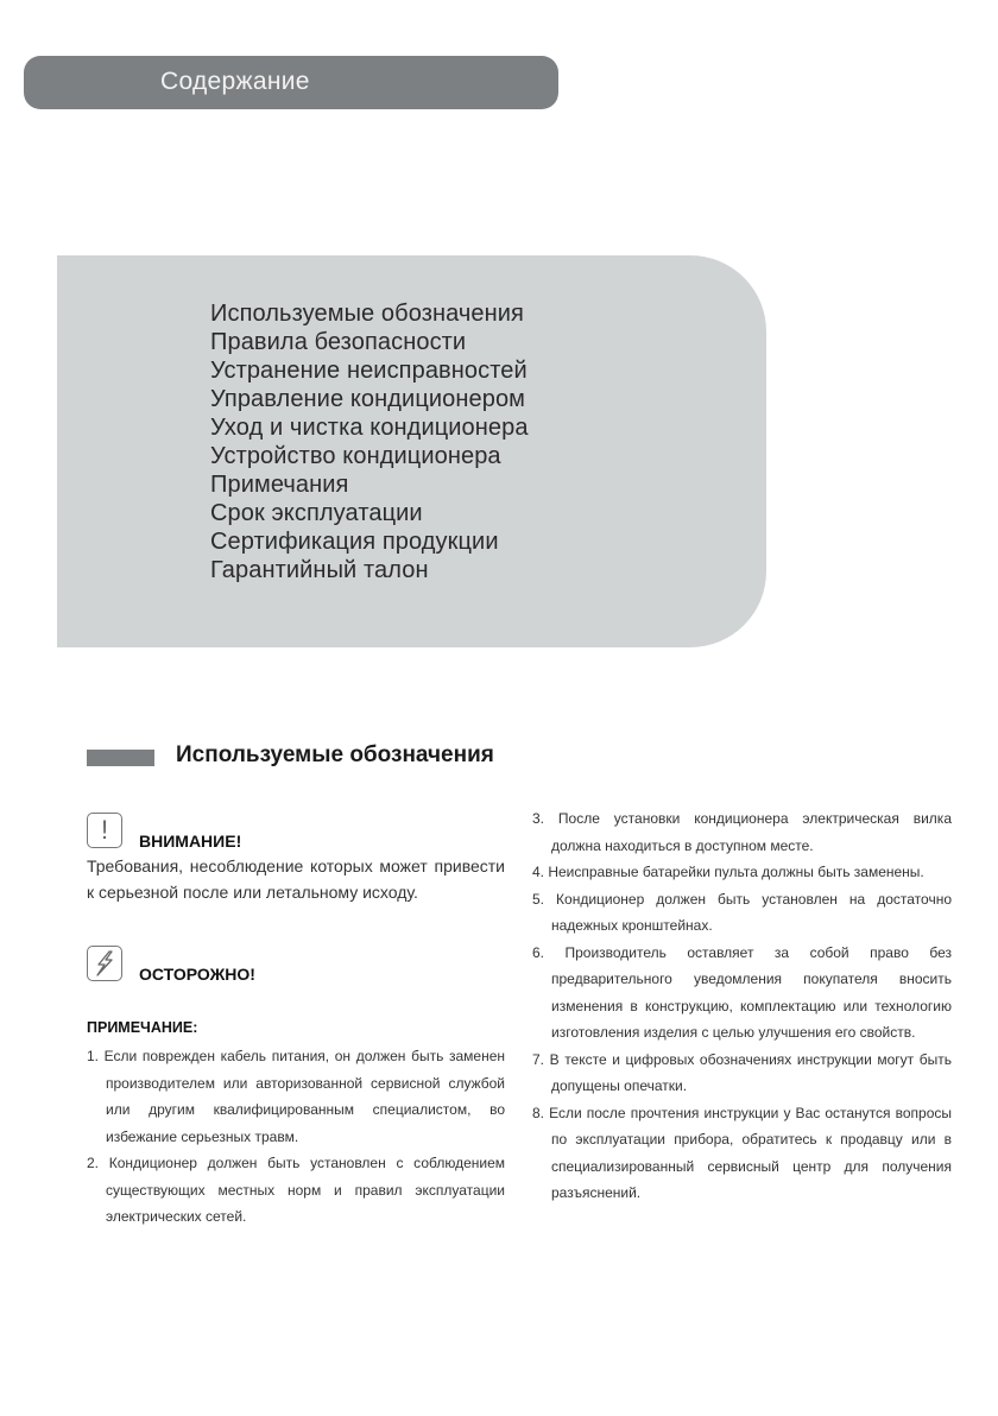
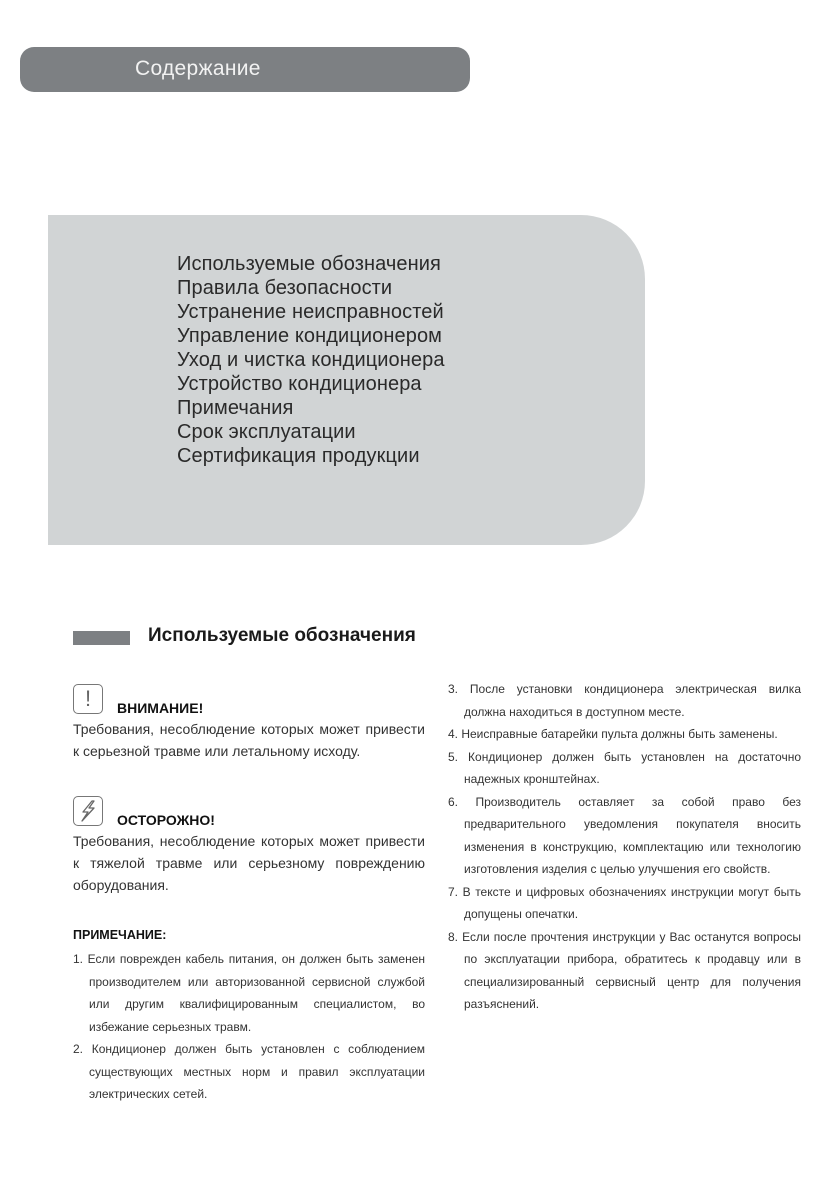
  Содержание
  Используемые обозначения
  Правила безопасности
  Устранение неисправностей
  Управление кондиционером
  Уход и чистка кондиционера
  Устройство кондиционера
  Примечания
  Срок эксплуатации
  Сертификация продукции
- Гарантийный талон
  Используемые обозначения
  ВНИМАНИЕ!
- Требования, несоблюдение которых может привести к серьезной после или летальному исходу.
+ Требования, несоблюдение которых может привести к серьезной травме или летальному исходу.
  ОСТОРОЖНО!
+ Требования, несоблюдение которых может привести к тяжелой травме или серьезному повреждению оборудования.
  ПРИМЕЧАНИЕ:
  1. Если поврежден кабель питания, он должен быть заменен производителем или авторизованной сервисной службой или другим квалифицированным специалистом, во избежание серьезных травм.
  2. Кондиционер должен быть установлен с соблюдением существующих местных норм и правил эксплуатации электрических сетей.
  3. После установки кондиционера электрическая вилка должна находиться в доступном месте.
  4. Неисправные батарейки пульта должны быть заменены.
  5. Кондиционер должен быть установлен на достаточно надежных кронштейнах.
  6. Производитель оставляет за собой право без предварительного уведомления покупателя вносить изменения в конструкцию, комплектацию или технологию изготовления изделия с целью улучшения его свойств.
  7. В тексте и цифровых обозначениях инструкции могут быть допущены опечатки.
  8. Если после прочтения инструкции у Вас останутся вопросы по эксплуатации прибора, обратитесь к продавцу или в специализированный сервисный центр для получения разъяснений.
